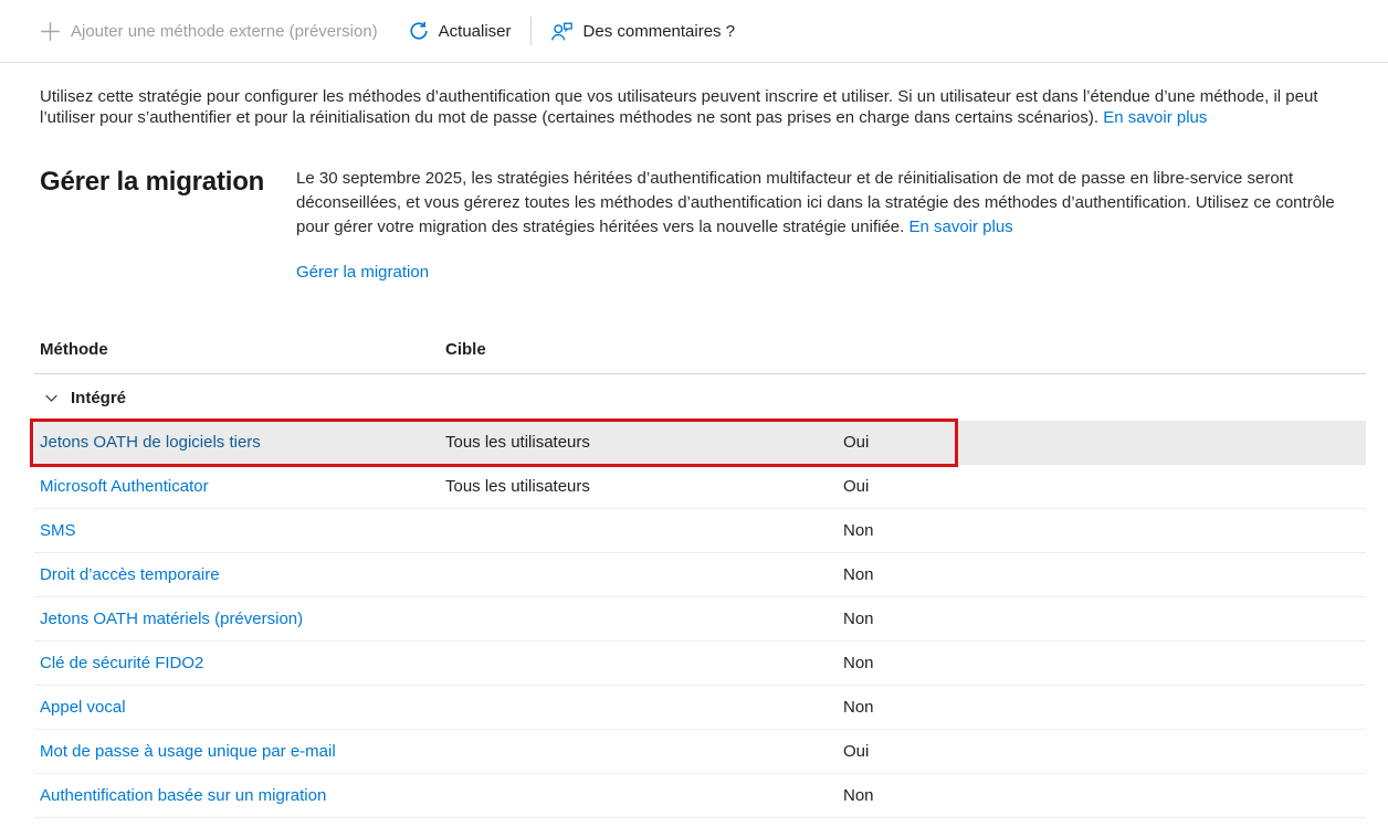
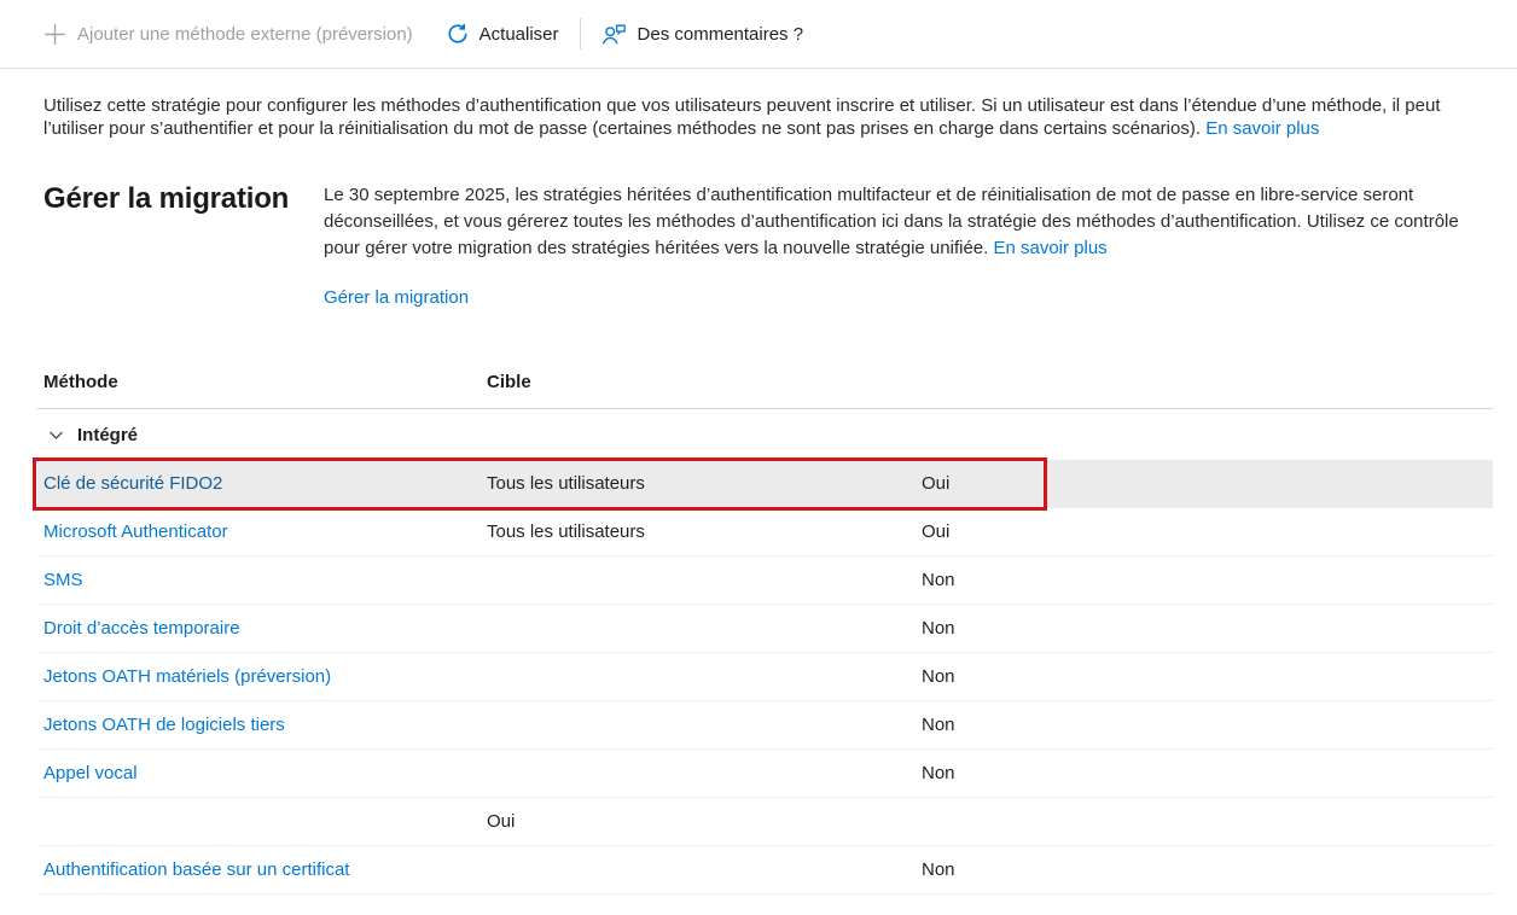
  Ajouter une méthode externe (préversion)
  Actualiser
  Des commentaires ?
  Utilisez cette stratégie pour configurer les méthodes d’authentification que vos utilisateurs peuvent inscrire et utiliser. Si un utilisateur est dans l’étendue d’une méthode, il peut l’utiliser pour s’authentifier et pour la réinitialisation du mot de passe (certaines méthodes ne sont pas prises en charge dans certains scénarios). En savoir plus
  Gérer la migration
  Le 30 septembre 2025, les stratégies héritées d’authentification multifacteur et de réinitialisation de mot de passe en libre-service seront déconseillées, et vous gérerez toutes les méthodes d’authentification ici dans la stratégie des méthodes d’authentification. Utilisez ce contrôle pour gérer votre migration des stratégies héritées vers la nouvelle stratégie unifiée. En savoir plus
  Gérer la migration
  Méthode
  Cible
  Intégré
- Jetons OATH de logiciels tiers
+ Clé de sécurité FIDO2
  Tous les utilisateurs
  Oui
  Microsoft Authenticator
  Tous les utilisateurs
  Oui
  SMS
  Non
  Droit d’accès temporaire
  Non
  Jetons OATH matériels (préversion)
  Non
- Clé de sécurité FIDO2
+ Jetons OATH de logiciels tiers
  Non
  Appel vocal
  Non
- Mot de passe à usage unique par e-mail
  Oui
- Authentification basée sur un migration
+ Authentification basée sur un certificat
  Non
